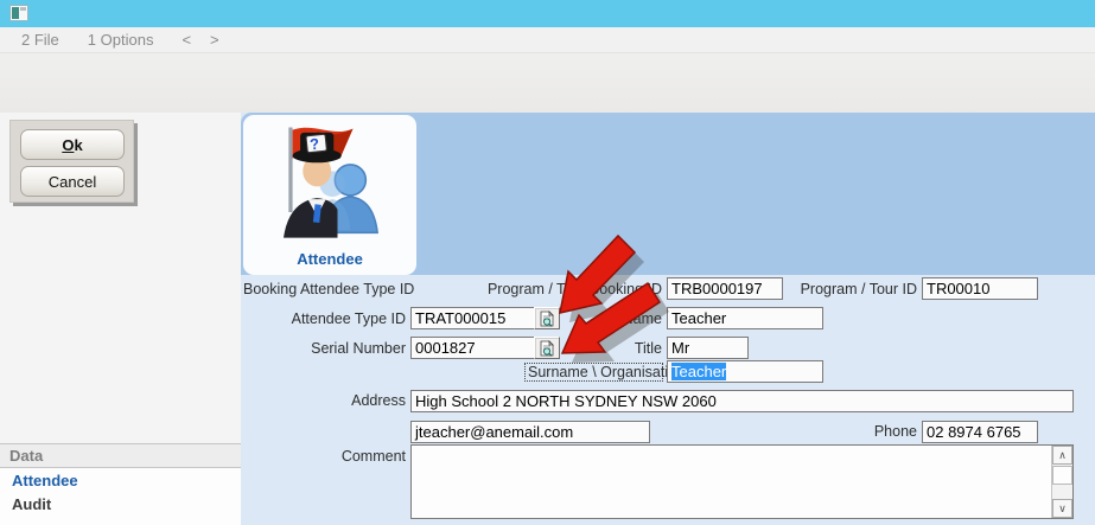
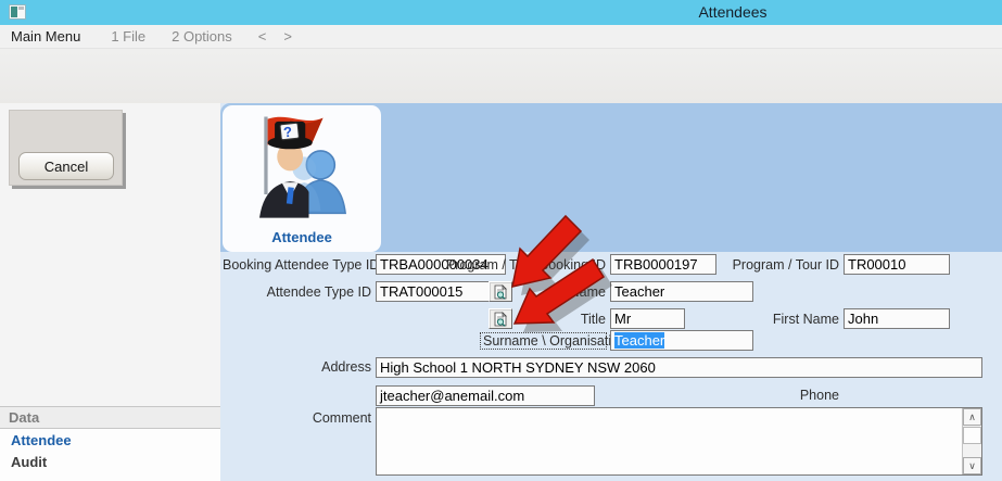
+ Attendees
+ Main Menu
- 2 File
+ 1 File
- 1 Options
+ 2 Options
  <
  >
- Ok
  Cancel
  Data
  Attendee
  Audit
  Attendee
  Booking Attendee Type I
+ TRBA000000034
  Program / TookinD
  TRB0000197
  Program / Tour ID
  TR00010
  Attendee Type ID
  TRAT000015
  ame
  Teacher
- Serial Number
- 0001827
  Title
  Mr
+ First Name
+ John
  Surname \ Organisat
  Teacher
  Address
- High School 2 NORTH SYDNEY NSW 2060
+ High School 1 NORTH SYDNEY NSW 2060
  jteacher@anemail.com
  Phone
- 02 8974 6765
  Comment
  ∧
  ∨
